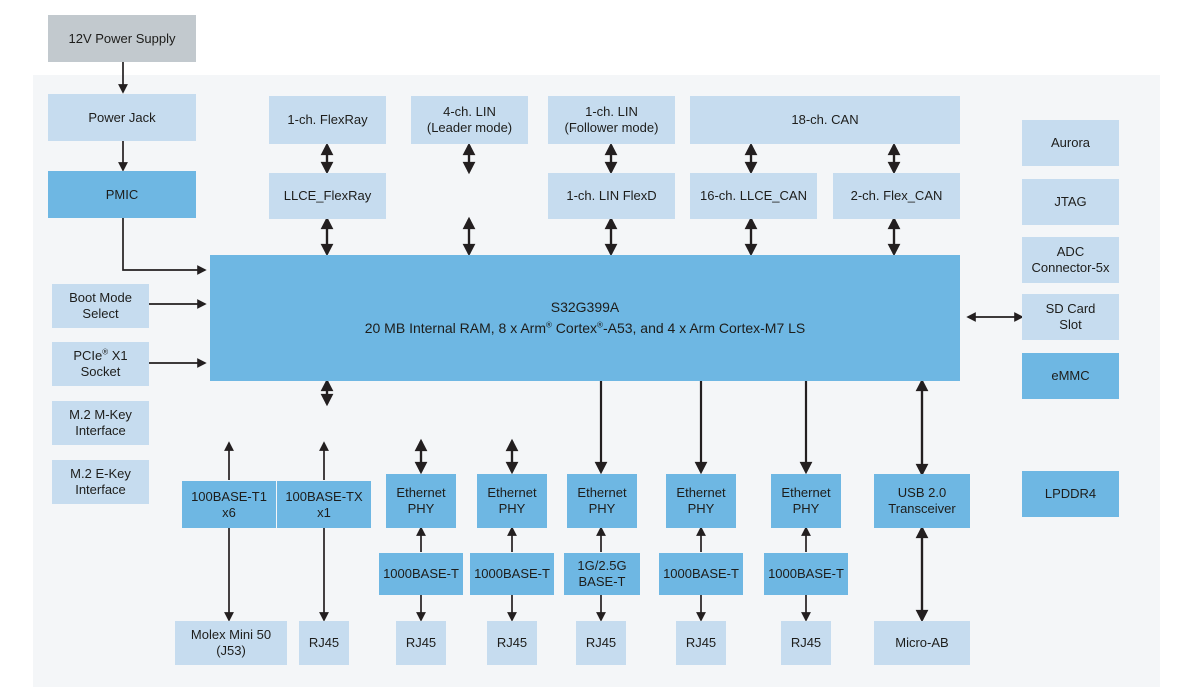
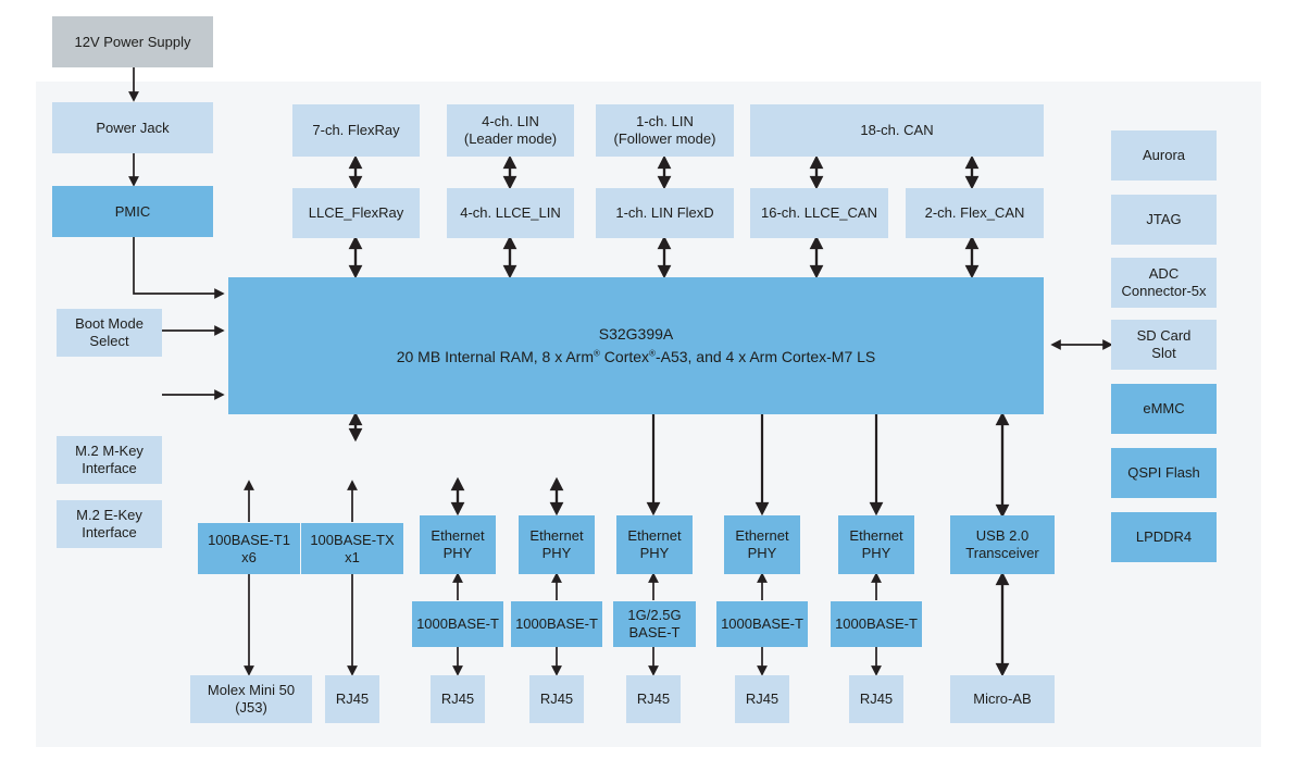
  12V Power Supply
  Power Jack
  PMIC
  Boot Mode
  Select
- PCIe® X1
- Socket
  M.2 M-Key
  Interface
  M.2 E-Key
  Interface
- 1-ch. FlexRay
+ 7-ch. FlexRay
  4-ch. LIN
  (Leader mode)
  1-ch. LIN
  (Follower mode)
  18-ch. CAN
  LLCE_FlexRay
+ 4-ch. LLCE_LIN
  1-ch. LIN FlexD
  16-ch. LLCE_CAN
  2-ch. Flex_CAN
  S32G399A
  20 MB Internal RAM, 8 x Arm® Cortex®-A53, and 4 x Arm Cortex-M7 LS
  Aurora
  JTAG
  ADC
  Connector-5x
  SD Card
  Slot
  eMMC
+ QSPI Flash
  LPDDR4
  100BASE-T1
  x6
  100BASE-TX
  x1
  Ethernet
  PHY
  Ethernet
  PHY
  Ethernet
  PHY
  Ethernet
  PHY
  Ethernet
  PHY
  USB 2.0
  Transceiver
  1000BASE-T
  1000BASE-T
  1G/2.5G
  BASE-T
  1000BASE-T
  1000BASE-T
  Molex Mini 50
  (J53)
  RJ45
  RJ45
  RJ45
  RJ45
  RJ45
  RJ45
  Micro-AB
